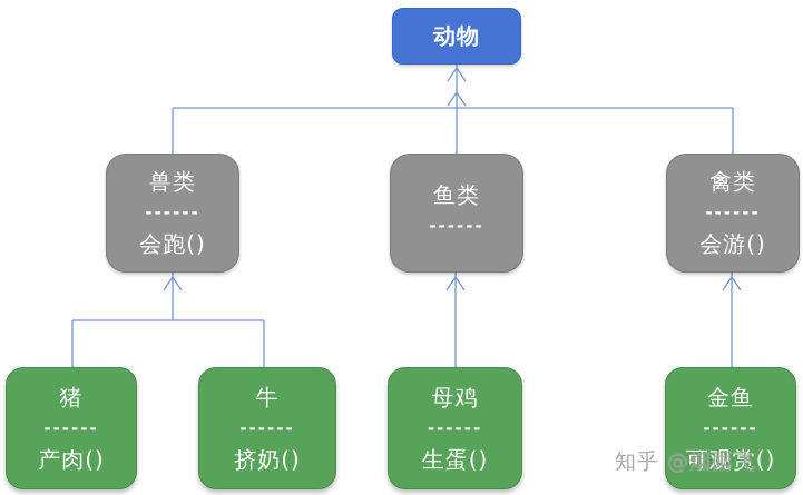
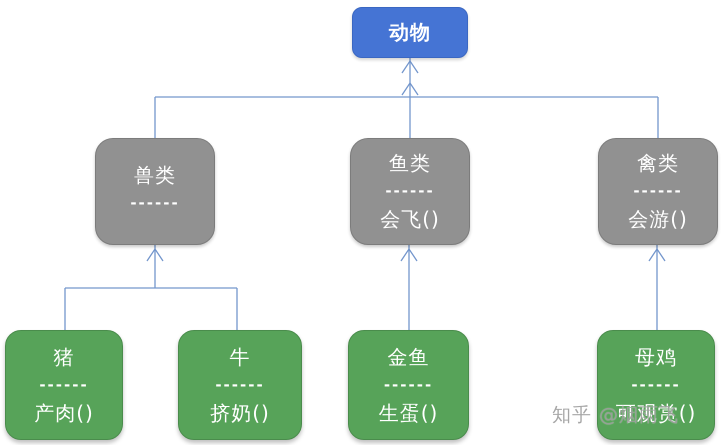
  动物
  兽类
  ------
- 会跑()
  鱼类
  ------
+ 会飞()
  禽类
  ------
  会游()
  猪
  ------
  产肉()
  牛
  ------
  挤奶()
- 母鸡
+ 金鱼
  ------
  生蛋()
- 金鱼
+ 母鸡
  ------
  可观赏()
  知乎 @烟雨飞
